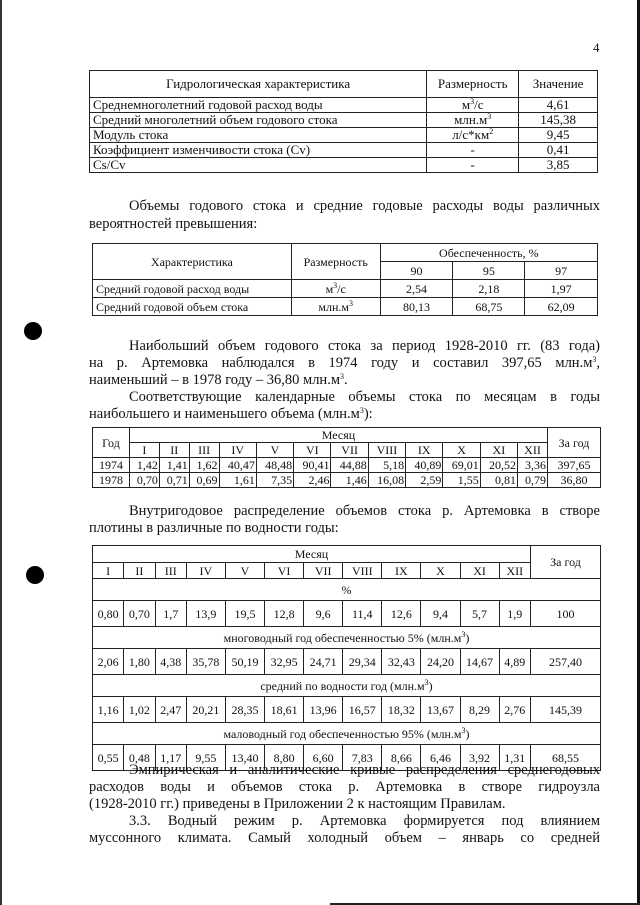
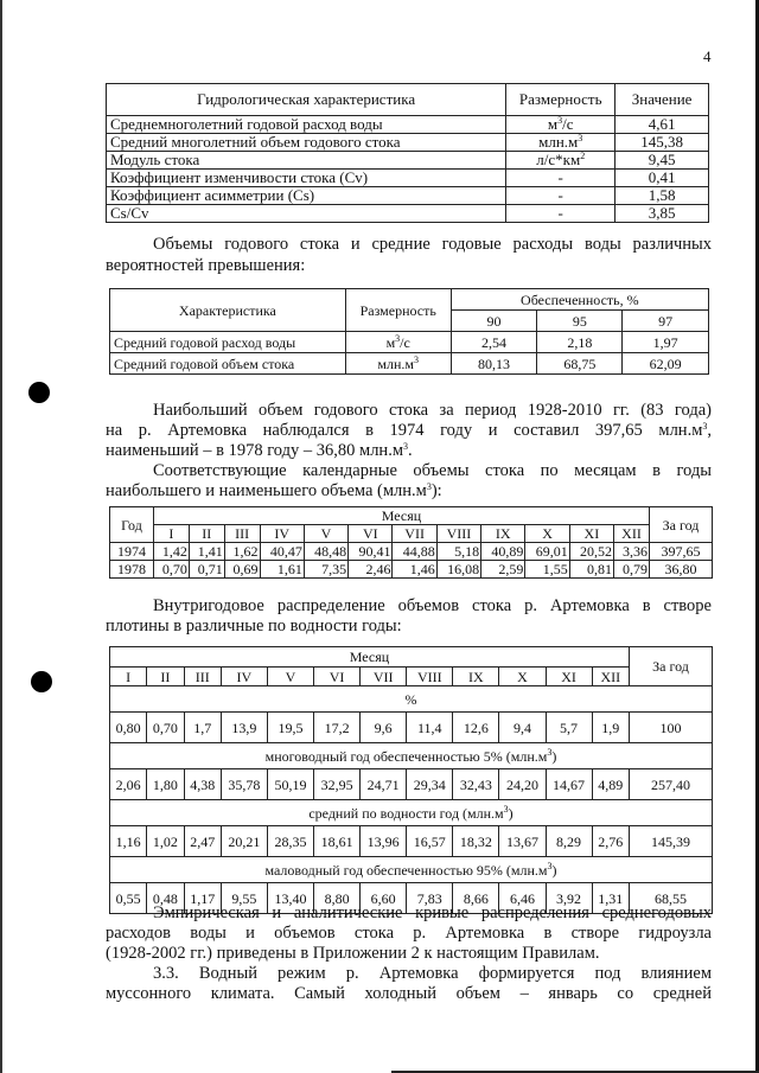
  4
  Гидрологическая характеристика	Размерность	Значение
  Среднемноголетний годовой расход воды	м3/с	4,61
  Средний многолетний объем годового стока	млн.м3	145,38
  Модуль стока	л/с*км2	9,45
  Коэффициент изменчивости стока (Cv)	-	0,41
+ Коэффициент асимметрии (Cs)	-	1,58
  Cs/Cv	-	3,85
  Объемы годового стока и средние годовые расходы воды различных
  вероятностей превышения:
  Характеристика	Размерность	Обеспеченность, %
  90	95	97
  Средний годовой расход воды	м3/с	2,54	2,18	1,97
  Средний годовой объем стока	млн.м3	80,13	68,75	62,09
  Наибольший объем годового стока за период 1928-2010 гг. (83 года)
  на р. Артемовка наблюдался в 1974 году и составил 397,65 млн.м3,
  наименьший – в 1978 году – 36,80 млн.м3.
  Соответствующие календарные объемы стока по месяцам в годы
  наибольшего и наименьшего объема (млн.м3):
  Год	Месяц	За год
  I	II	III	IV	V	VI	VII	VIII	IX	X	XI	XII
  1974	1,42	1,41	1,62	40,47	48,48	90,41	44,88	5,18	40,89	69,01	20,52	3,36	397,65
  1978	0,70	0,71	0,69	1,61	7,35	2,46	1,46	16,08	2,59	1,55	0,81	0,79	36,80
  Внутригодовое распределение объемов стока р. Артемовка в створе
  плотины в различные по водности годы:
  Месяц	За год
  I	II	III	IV	V	VI	VII	VIII	IX	X	XI	XII
  %
- 0,80	0,70	1,7	13,9	19,5	12,8	9,6	11,4	12,6	9,4	5,7	1,9	100
+ 0,80	0,70	1,7	13,9	19,5	17,2	9,6	11,4	12,6	9,4	5,7	1,9	100
  многоводный год обеспеченностью 5% (млн.м3)
  2,06	1,80	4,38	35,78	50,19	32,95	24,71	29,34	32,43	24,20	14,67	4,89	257,40
  средний по водности год (млн.м3)
  1,16	1,02	2,47	20,21	28,35	18,61	13,96	16,57	18,32	13,67	8,29	2,76	145,39
  маловодный год обеспеченностью 95% (млн.м3)
  0,55	0,48	1,17	9,55	13,40	8,80	6,60	7,83	8,66	6,46	3,92	1,31	68,55
  Эмпирическая и аналитические кривые распределения среднегодовых
  расходов воды и объемов стока р. Артемовка в створе гидроузла
- (1928-2010 гг.) приведены в Приложении 2 к настоящим Правилам.
+ (1928-2002 гг.) приведены в Приложении 2 к настоящим Правилам.
  3.3. Водный режим р. Артемовка формируется под влиянием
  муссонного климата. Самый холодный объем – январь со средней
